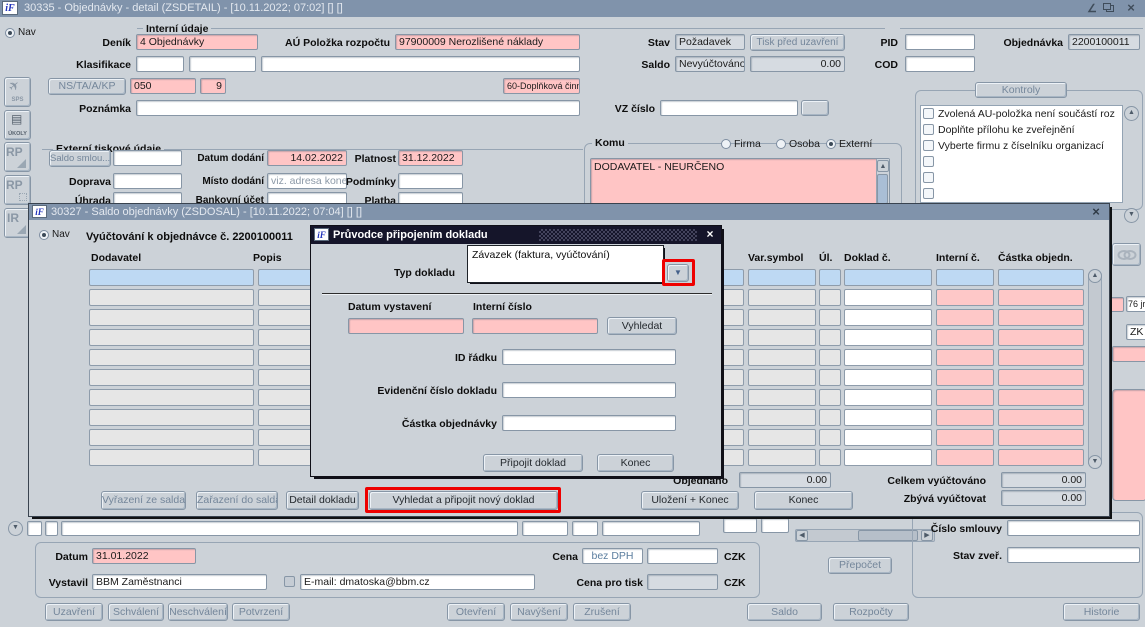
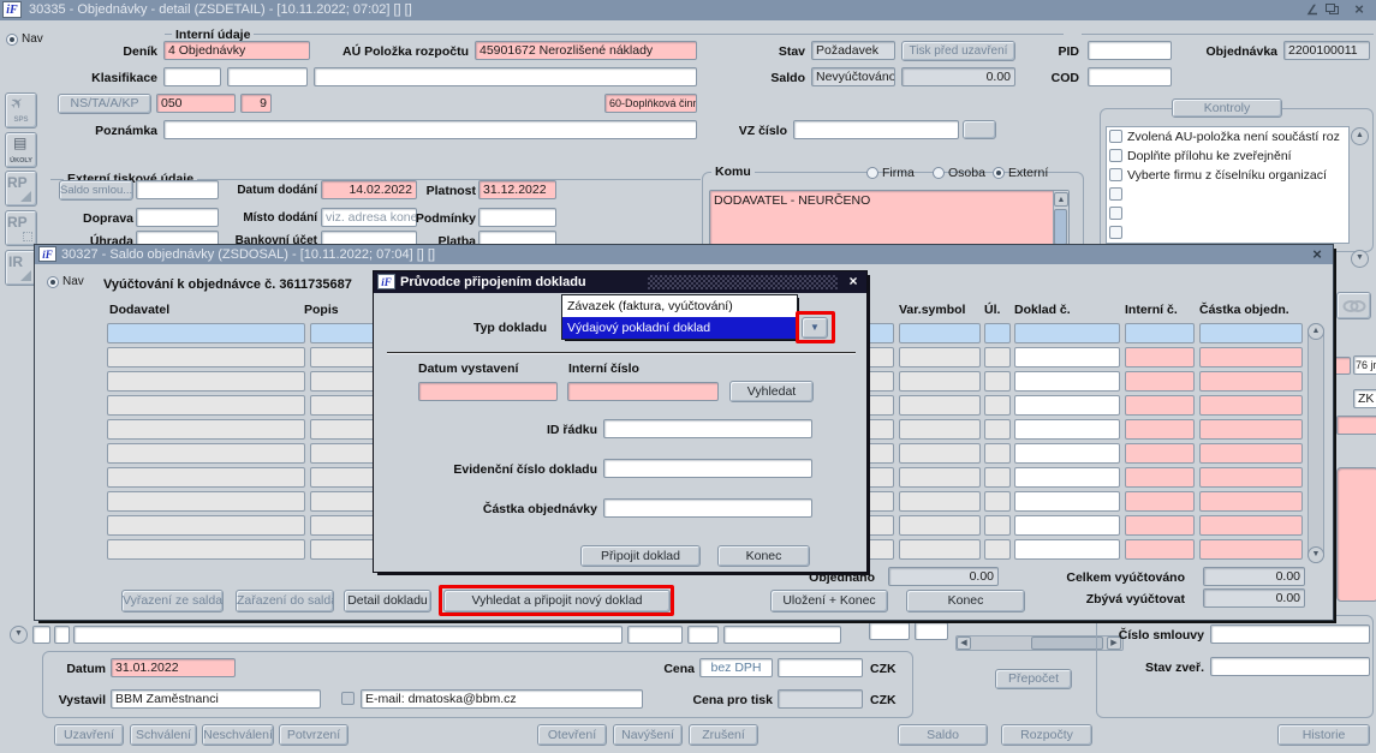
  iF
  30335 - Objednávky - detail (ZSDETAIL) - [10.11.2022; 07:02] [] []
  ∠
  ×
  Nav
  ▤
  RP
  RP
  IR
  Interní údaje
  Deník
  4 Objednávky
  AÚ Položka rozpočtu
- 97900009 Nerozlišené náklady
+ 45901672 Nerozlišené náklady
  Stav
  Požadavek
  Tisk před uzavření
  PID
  Objednávka
  2200100011
  Klasifikace
  Saldo
  Nevyúčtováno
  0.00
  COD
  NS/TA/A/KP
  050
  9
  60-Doplňková činn
  Poznámka
  VZ číslo
  Kontroly
  Zvolená AU-položka není součástí roz
  Doplňte přílohu ke zveřejnění
  Vyberte firmu z číselníku organizací
  Externí tiskové údaje
  Saldo smlou...
  Datum dodání
  14.02.2022
  Platnost
  31.12.2022
  Doprava
  Místo dodání
  viz. adresa kone
  Podmínky
  Úhrada
  Bankovní účet
  Platba
  Komu
  Firma
  Osoba
  Externí
  DODAVATEL - NEURČENO
  76 jr
  ZK
  Datum
  31.01.2022
  Cena
  bez DPH
  CZK
  Vystavil
  BBM Zaměstnanci
  E-mail: dmatoska@bbm.cz
  Cena pro tisk
  CZK
  Přepočet
  Číslo smlouvy
  Stav zveř.
  Uzavření
  Schválení
  Neschválení
  Potvrzení
  Otevření
  Navýšení
  Zrušení
  Saldo
  Rozpočty
  Historie
  iF
  30327 - Saldo objednávky (ZSDOSAL) - [10.11.2022; 07:04] [] []
  ×
  Nav
- Vyúčtování k objednávce č. 2200100011
+ Vyúčtování k objednávce č. 3611735687
  Dodavatel
  Popis
  Var.symbol
  Úl.
  Doklad č.
  Interní č.
  Částka objedn.
  Objednáno
  0.00
  Celkem vyúčtováno
  0.00
  Zbývá vyúčtovat
  0.00
  Vyřazení ze salda
  Zařazení do sald
  Detail dokladu
  Vyhledat a připojit nový doklad
  Uložení + Konec
  Konec
  iF
  Průvodce připojením dokladu
  ×
  Typ dokladu
  Závazek (faktura, vyúčtování)
+ Výdajový pokladní doklad
  ▼
  Datum vystavení
  Interní číslo
  Vyhledat
  ID řádku
  Evidenční číslo dokladu
  Částka objednávky
  Připojit doklad
  Konec
